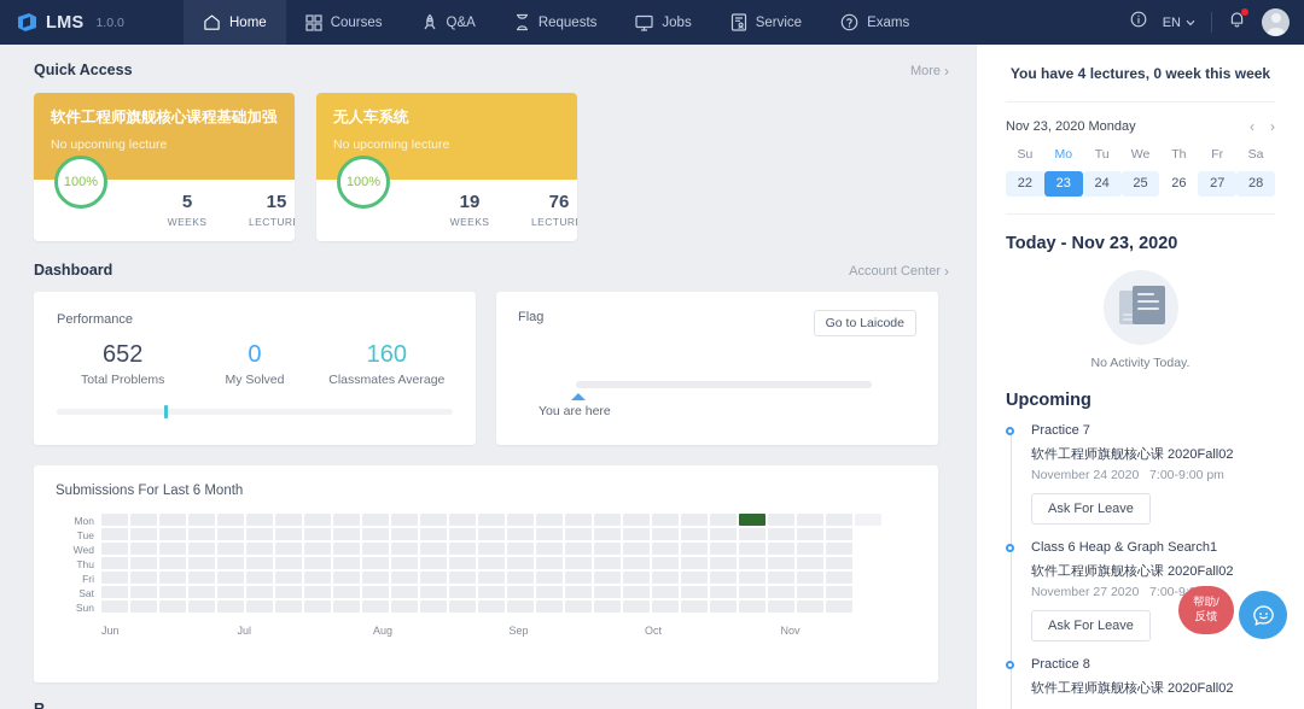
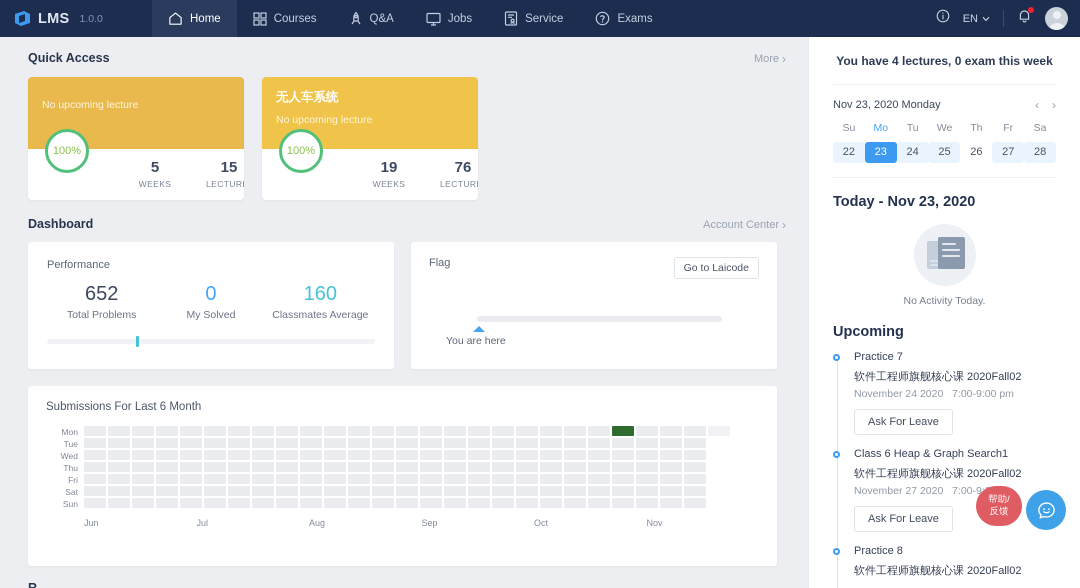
  LMS
  1.0.0
  Home
  Courses
  Q&A
- Requests
  Jobs
  Service
  Exams
  EN
  Quick Access
  More
  ›
- 软件工程师旗舰核心课程基础加强
  No upcoming lecture
  5
  WEEKS
  15
  LECTUR
  100%
  无人车系统
  No upcoming lecture
  19
  WEEKS
  76
  LECTUR
  100%
  Dashboard
  Account Center
  ›
  Performance
  652
  Total Problems
  0
  My Solved
  160
  Classmates Average
  Flag
  Go to Laicode
  You are here
  Submissions For Last 6 Month
  Mon
  Tue
  Wed
  Thu
  Fri
  Sat
  Sun
  Jun
  Jul
  Aug
  Sep
  Oct
  Nov
- You have 4 lectures, 0 week this week
+ You have 4 lectures, 0 exam this week
  Nov 23, 2020 Monday
  ‹
  ›
  Su
  22
  Mo
  23
  Tu
  24
  We
  25
  Th
  26
  Fr
  27
  Sa
  28
  Today - Nov 23, 2020
  No Activity Today.
  Upcoming
  Practice 7
  软件工程师旗舰核心课 2020Fall02
  November 24 2020 7:00-9:00 pm
  Ask For Leave
  Class 6 Heap & Graph Search1
  软件工程师旗舰核心课 2020Fall02
  November 27 2020 7:00-9
  Ask For Leave
  Practice 8
  软件工程师旗舰核心课 2020Fall02
  帮助/
  反馈
